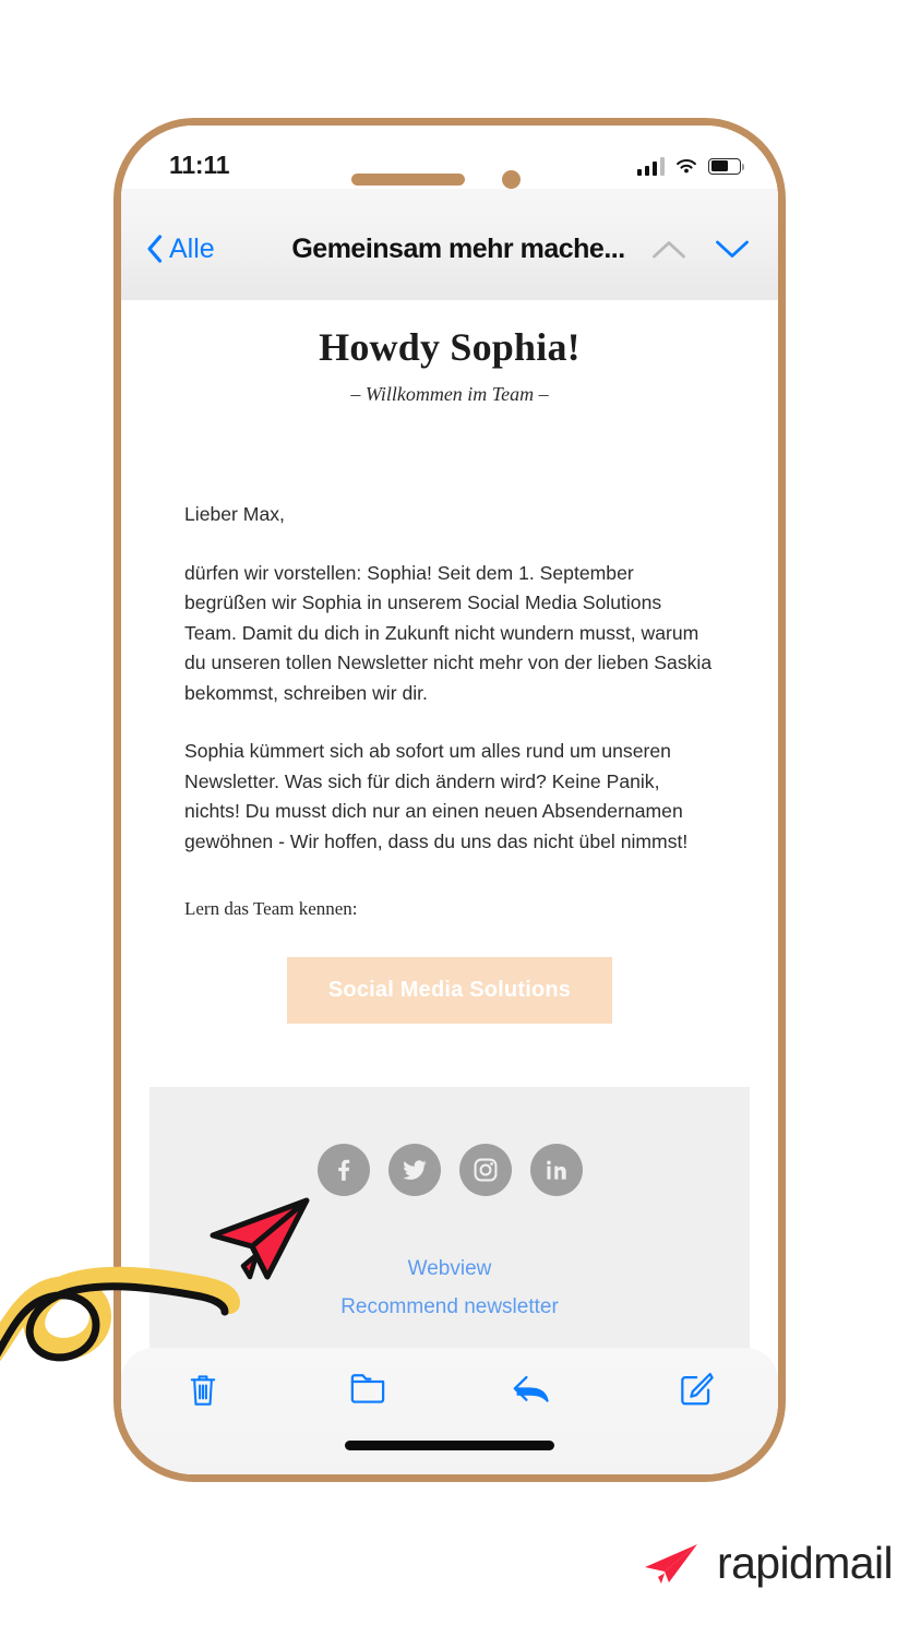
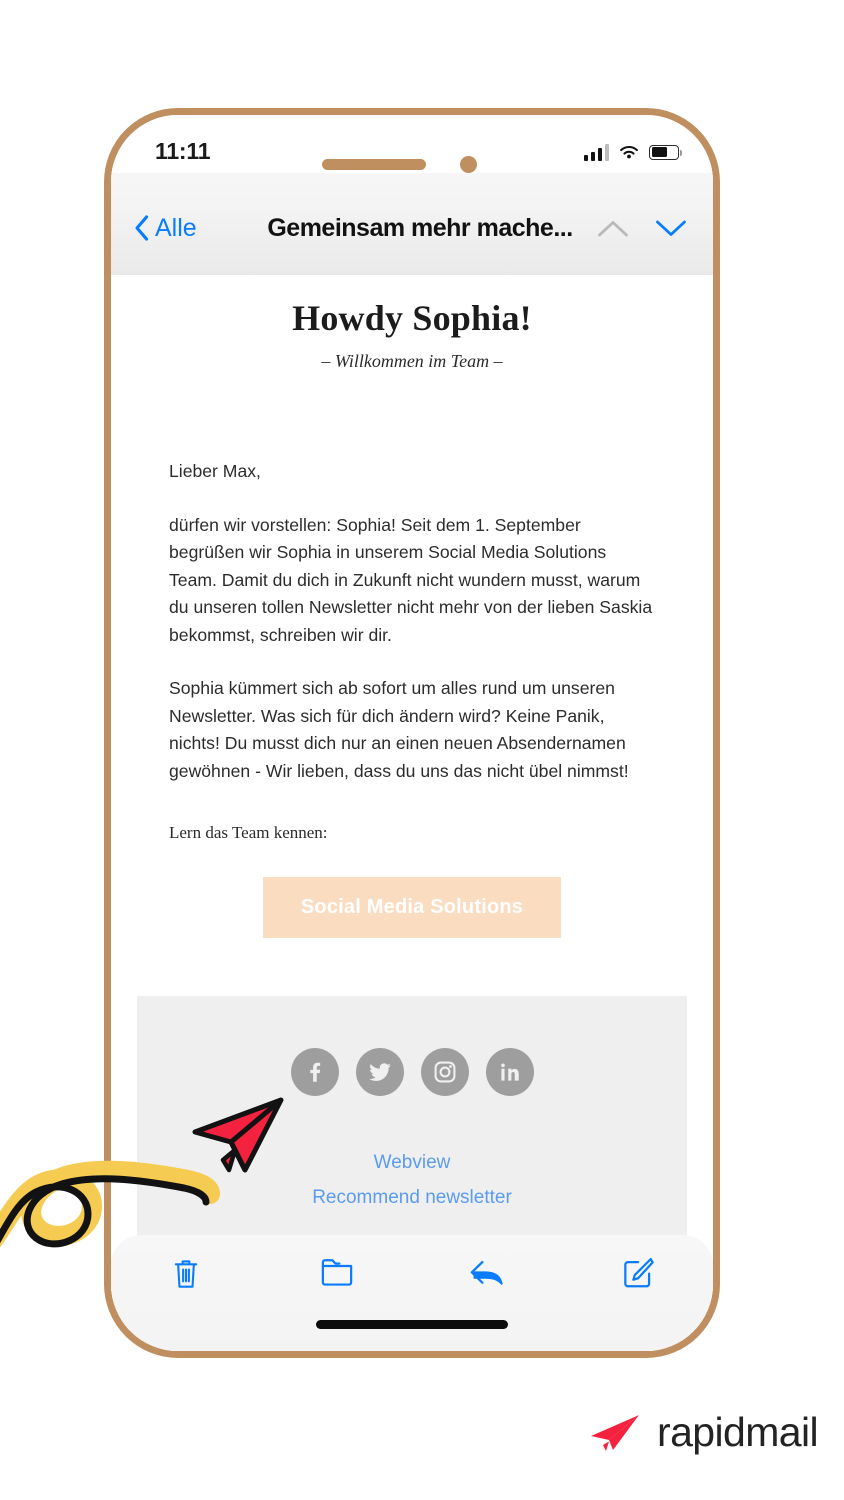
  Howdy Sophia!
  – Willkommen im Team –
  Lieber Max,
  dürfen wir vorstellen: Sophia! Seit dem 1. September begrüßen wir Sophia in unserem Social Media Solutions Team. Damit du dich in Zukunft nicht wundern musst, warum du unseren tollen Newsletter nicht mehr von der lieben Saskia bekommst, schreiben wir dir.
- Sophia kümmert sich ab sofort um alles rund um unseren Newsletter. Was sich für dich ändern wird? Keine Panik, nichts! Du musst dich nur an einen neuen Absendernamen gewöhnen - Wir hoffen, dass du uns das nicht übel nimmst!
+ Sophia kümmert sich ab sofort um alles rund um unseren Newsletter. Was sich für dich ändern wird? Keine Panik, nichts! Du musst dich nur an einen neuen Absendernamen gewöhnen - Wir lieben, dass du uns das nicht übel nimmst!
  Lern das Team kennen:
  Social Media Solutions
  Webview
  Recommend newsletter
  11:11
  Alle
  Gemeinsam mehr mache...
  rapidmail
